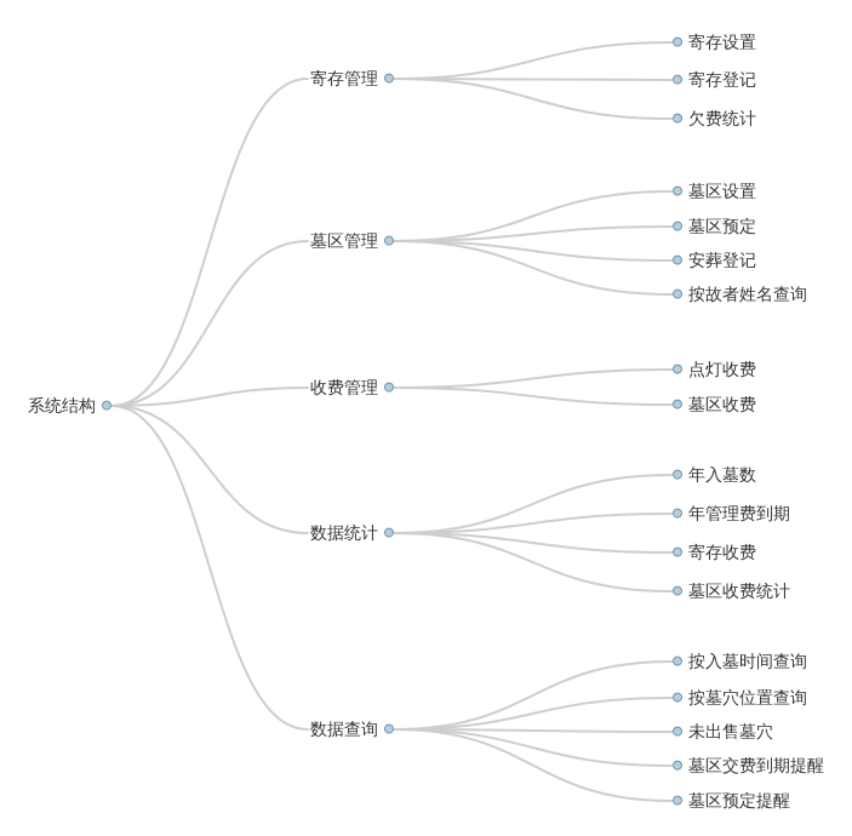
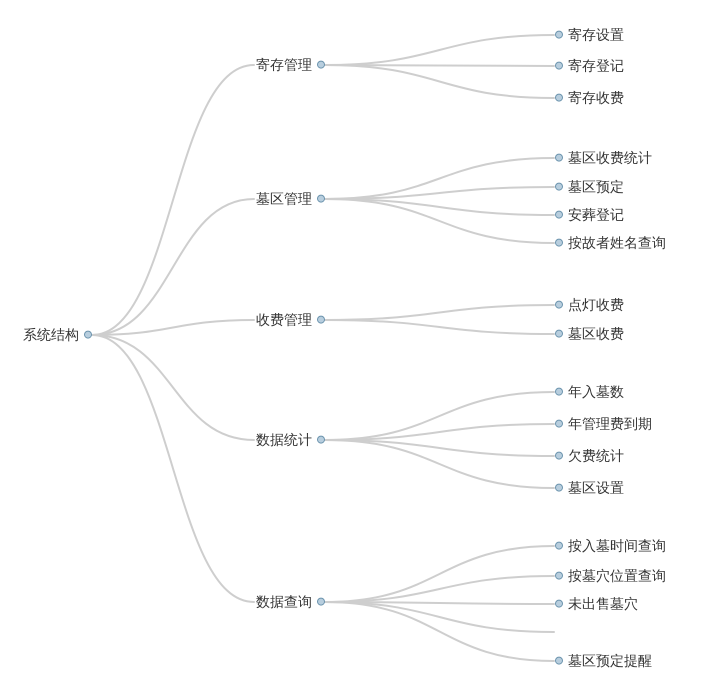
  系统结构
  寄存管理
  寄存设置
  寄存登记
- 欠费统计
+ 寄存收费
  墓区管理
- 墓区设置
+ 墓区收费统计
  墓区预定
  安葬登记
  按故者姓名查询
  收费管理
  点灯收费
  墓区收费
  数据统计
  年入墓数
  年管理费到期
- 寄存收费
+ 欠费统计
- 墓区收费统计
+ 墓区设置
  数据查询
  按入墓时间查询
  按墓穴位置查询
  未出售墓穴
- 墓区交费到期提醒
  墓区预定提醒
